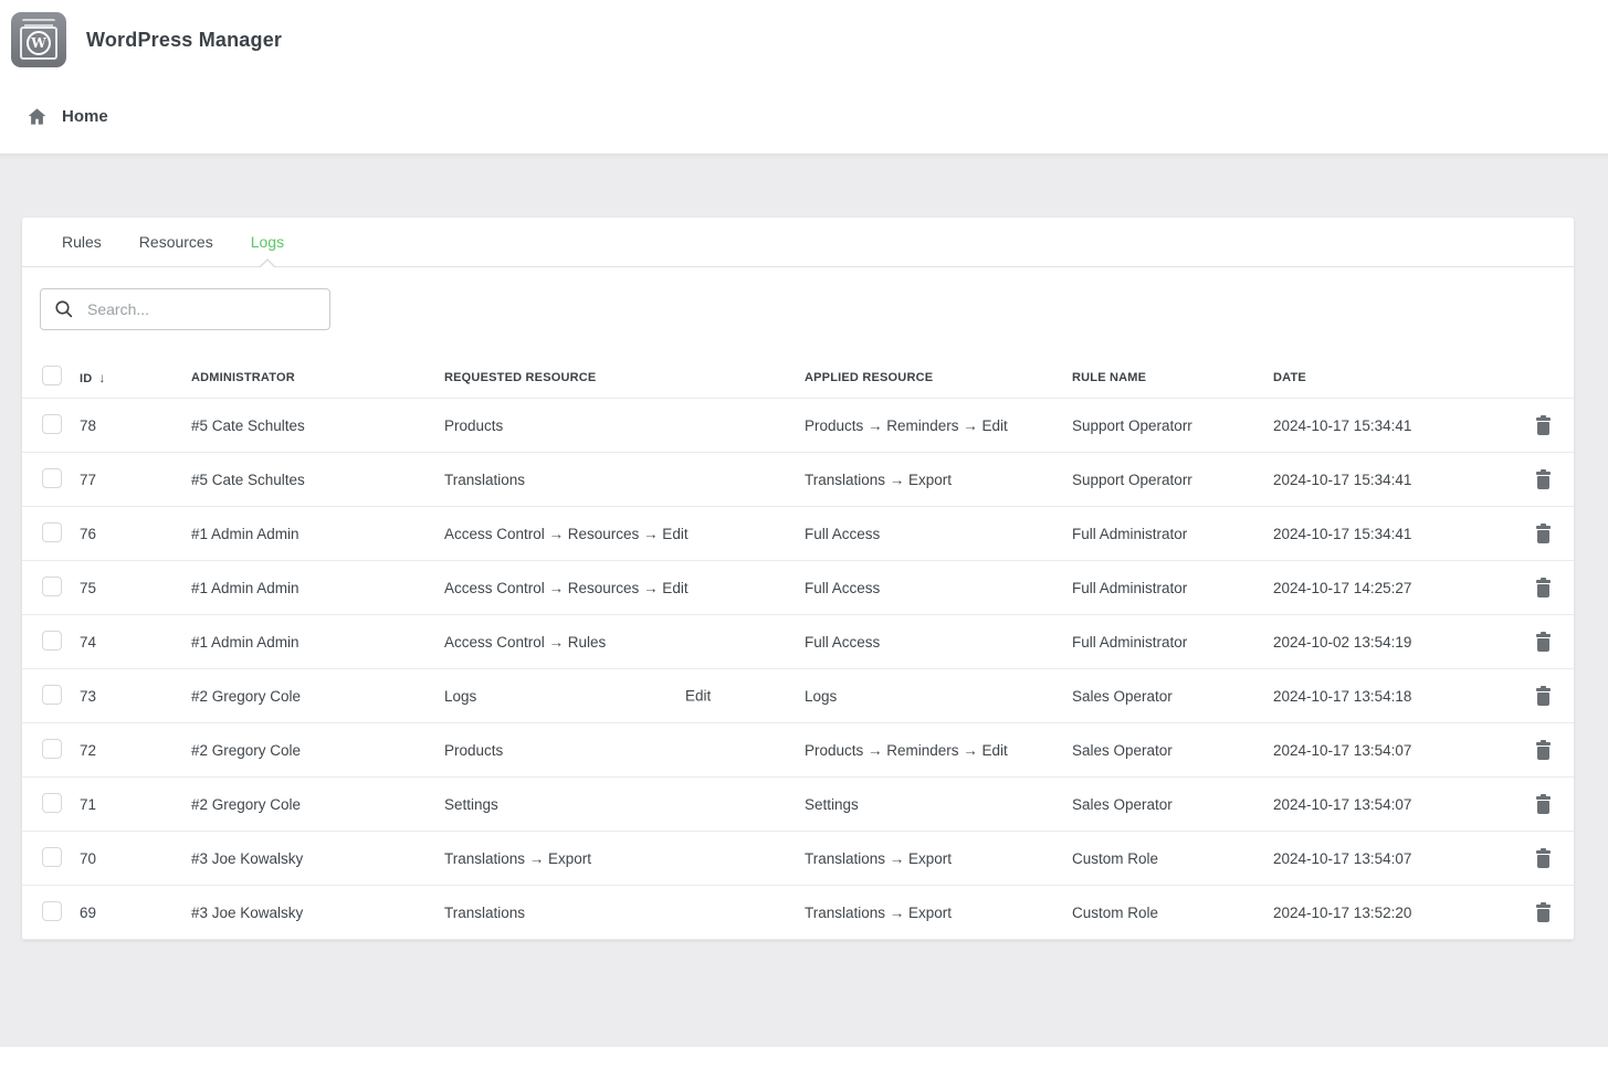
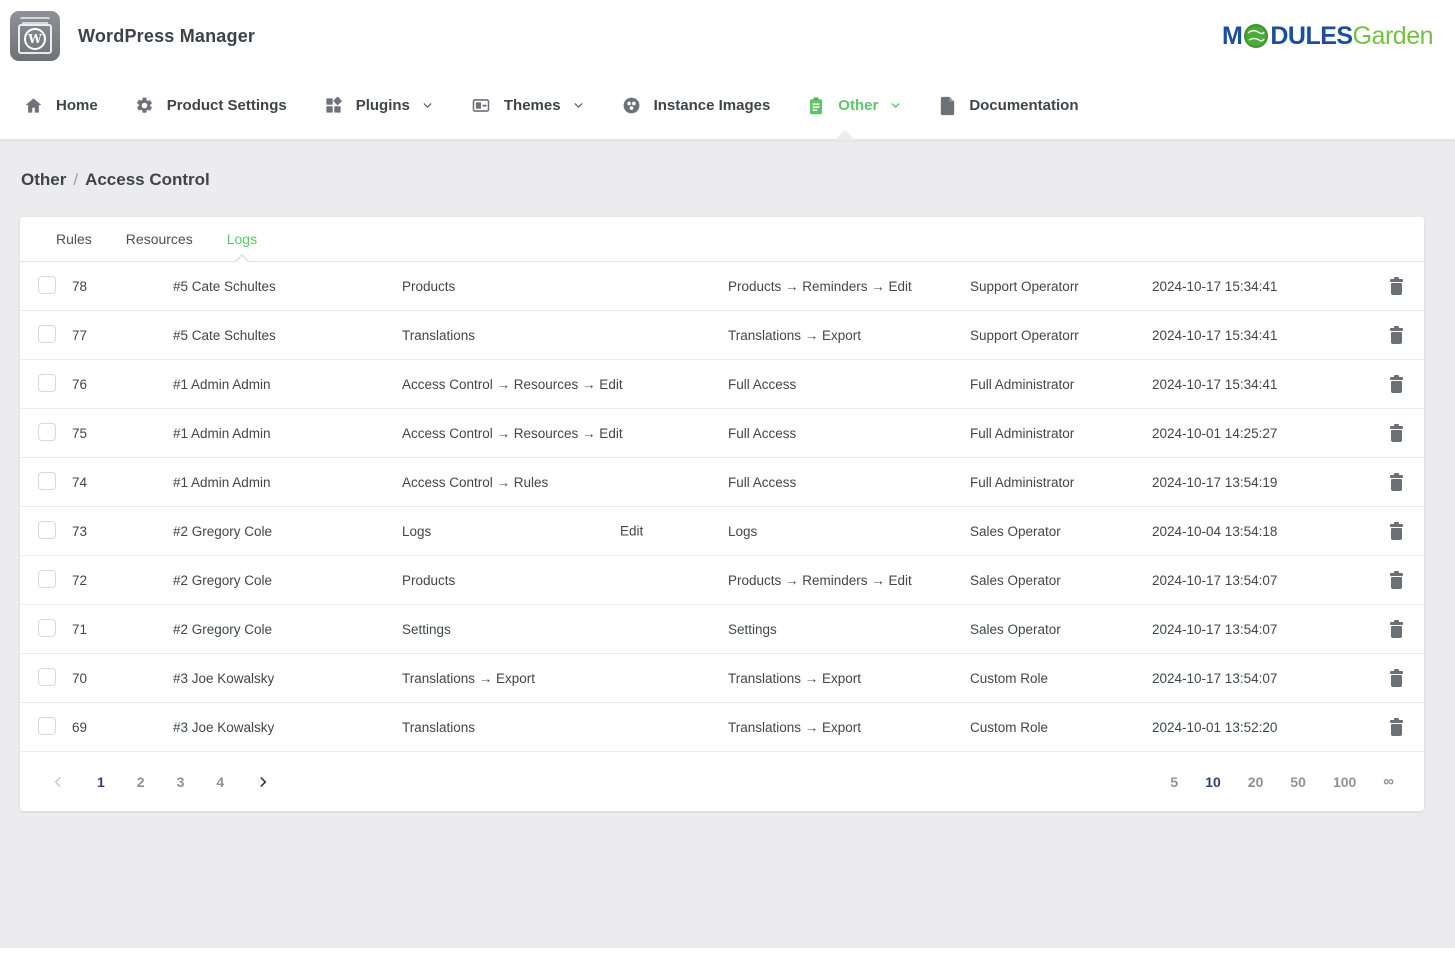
  W
  WordPress Manager
+ M
+ DULES
+ Garden
  Home
+ Product Settings
+ Plugins
+ Themes
+ Instance Images
+ Other
+ Documentation
+ Other / Access Control
  Rules
  Resources
  Logs
- Search...
- ID ↓
- ADMINISTRATOR
- REQUESTED RESOURCE
- APPLIED RESOURCE
- RULE NAME
- DATE
  78
  #5 Cate Schultes
  Products
  Products → Reminders → Edit
  Support Operatorr
  2024-10-17 15:34:41
  77
  #5 Cate Schultes
  Translations
  Translations → Export
  Support Operatorr
  2024-10-17 15:34:41
  76
  #1 Admin Admin
  Access Control → Resources → Edit
  Full Access
  Full Administrator
  2024-10-17 15:34:41
  75
  #1 Admin Admin
  Access Control → Resources → Edit
  Full Access
  Full Administrator
- 2024-10-17 14:25:27
+ 2024-10-01 14:25:27
  74
  #1 Admin Admin
  Access Control → Rules
  Full Access
  Full Administrator
- 2024-10-02 13:54:19
+ 2024-10-17 13:54:19
  73
  #2 Gregory Cole
  Logs
  Edit
  Logs
  Sales Operator
- 2024-10-17 13:54:18
+ 2024-10-04 13:54:18
  72
  #2 Gregory Cole
  Products
  Products → Reminders → Edit
  Sales Operator
  2024-10-17 13:54:07
  71
  #2 Gregory Cole
  Settings
  Settings
  Sales Operator
  2024-10-17 13:54:07
  70
  #3 Joe Kowalsky
  Translations → Export
  Translations → Export
  Custom Role
  2024-10-17 13:54:07
  69
  #3 Joe Kowalsky
  Translations
  Translations → Export
  Custom Role
- 2024-10-17 13:52:20
+ 2024-10-01 13:52:20
+ 1
+ 2
+ 3
+ 4
+ 5
+ 10
+ 20
+ 50
+ 100
+ ∞
